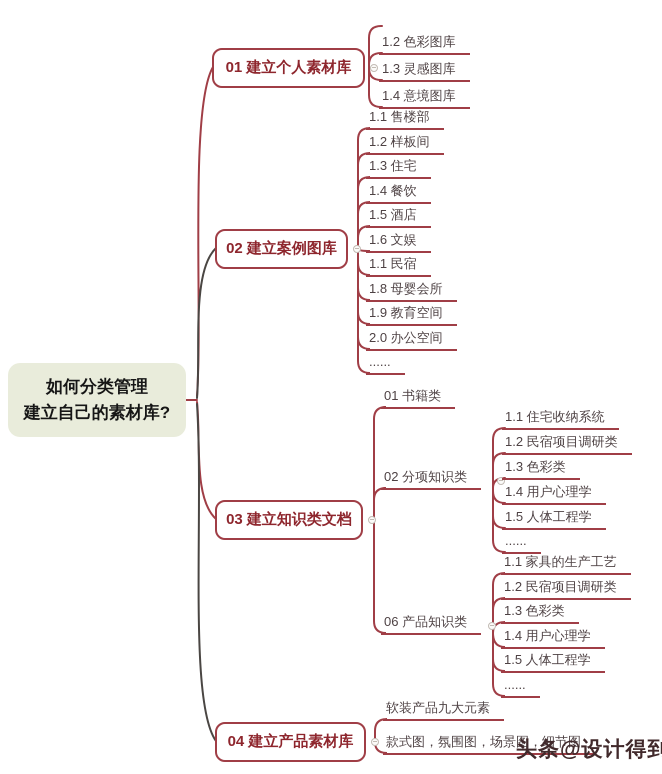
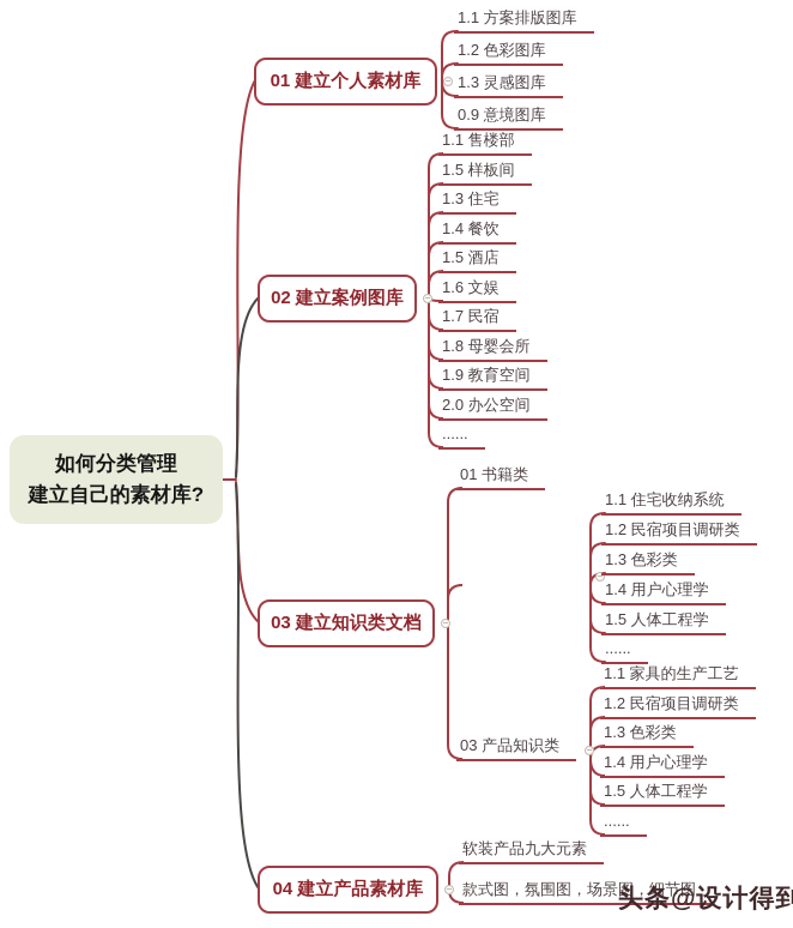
  如何分类管理
  建立自己的素材库?
  头条@设计得到
  01 建立个人素材库
+ 1.1 方案排版图库
  1.2 色彩图库
  1.3 灵感图库
- 1.4 意境图库
+ 0.9 意境图库
  02 建立案例图库
  1.1 售楼部
- 1.2 样板间
+ 1.5 样板间
  1.3 住宅
  1.4 餐饮
  1.5 酒店
  1.6 文娱
- 1.1 民宿
+ 1.7 民宿
  1.8 母婴会所
  1.9 教育空间
  2.0 办公空间
  ......
  03 建立知识类文档
  01 书籍类
- 02 分项知识类
  1.1 住宅收纳系统
  1.2 民宿项目调研类
  1.3 色彩类
  1.4 用户心理学
  1.5 人体工程学
  ......
- 06 产品知识类
+ 03 产品知识类
  1.1 家具的生产工艺
  1.2 民宿项目调研类
  1.3 色彩类
  1.4 用户心理学
  1.5 人体工程学
  ......
  04 建立产品素材库
  软装产品九大元素
  款式图，氛围图，场景图，细节图
